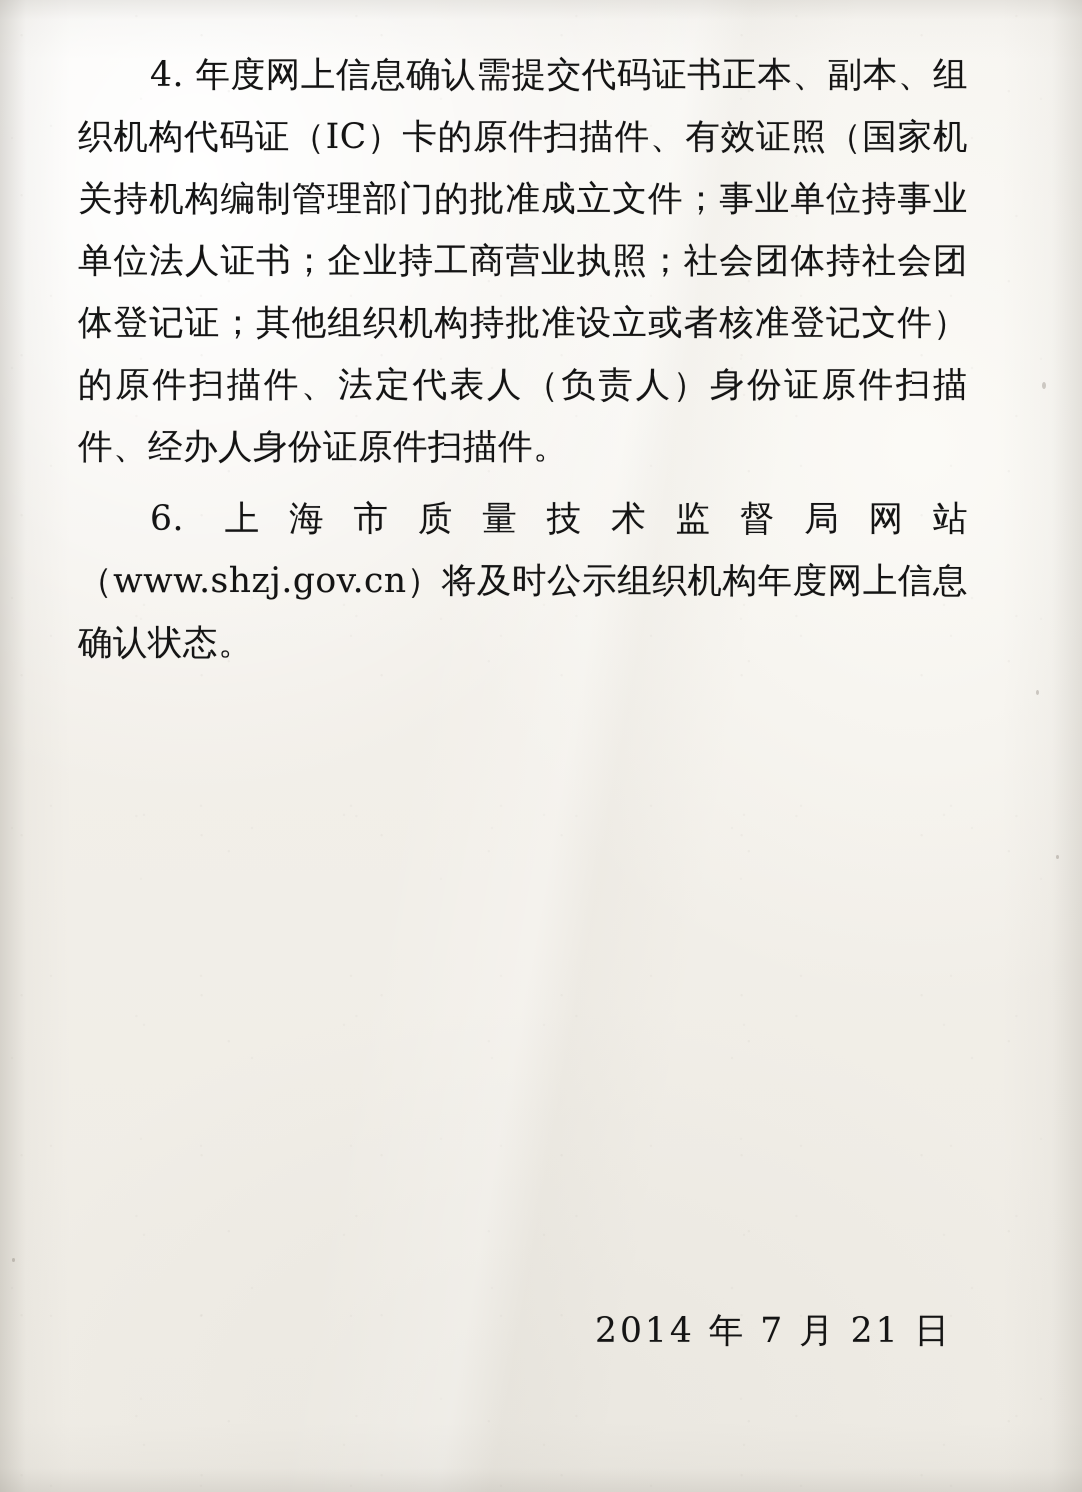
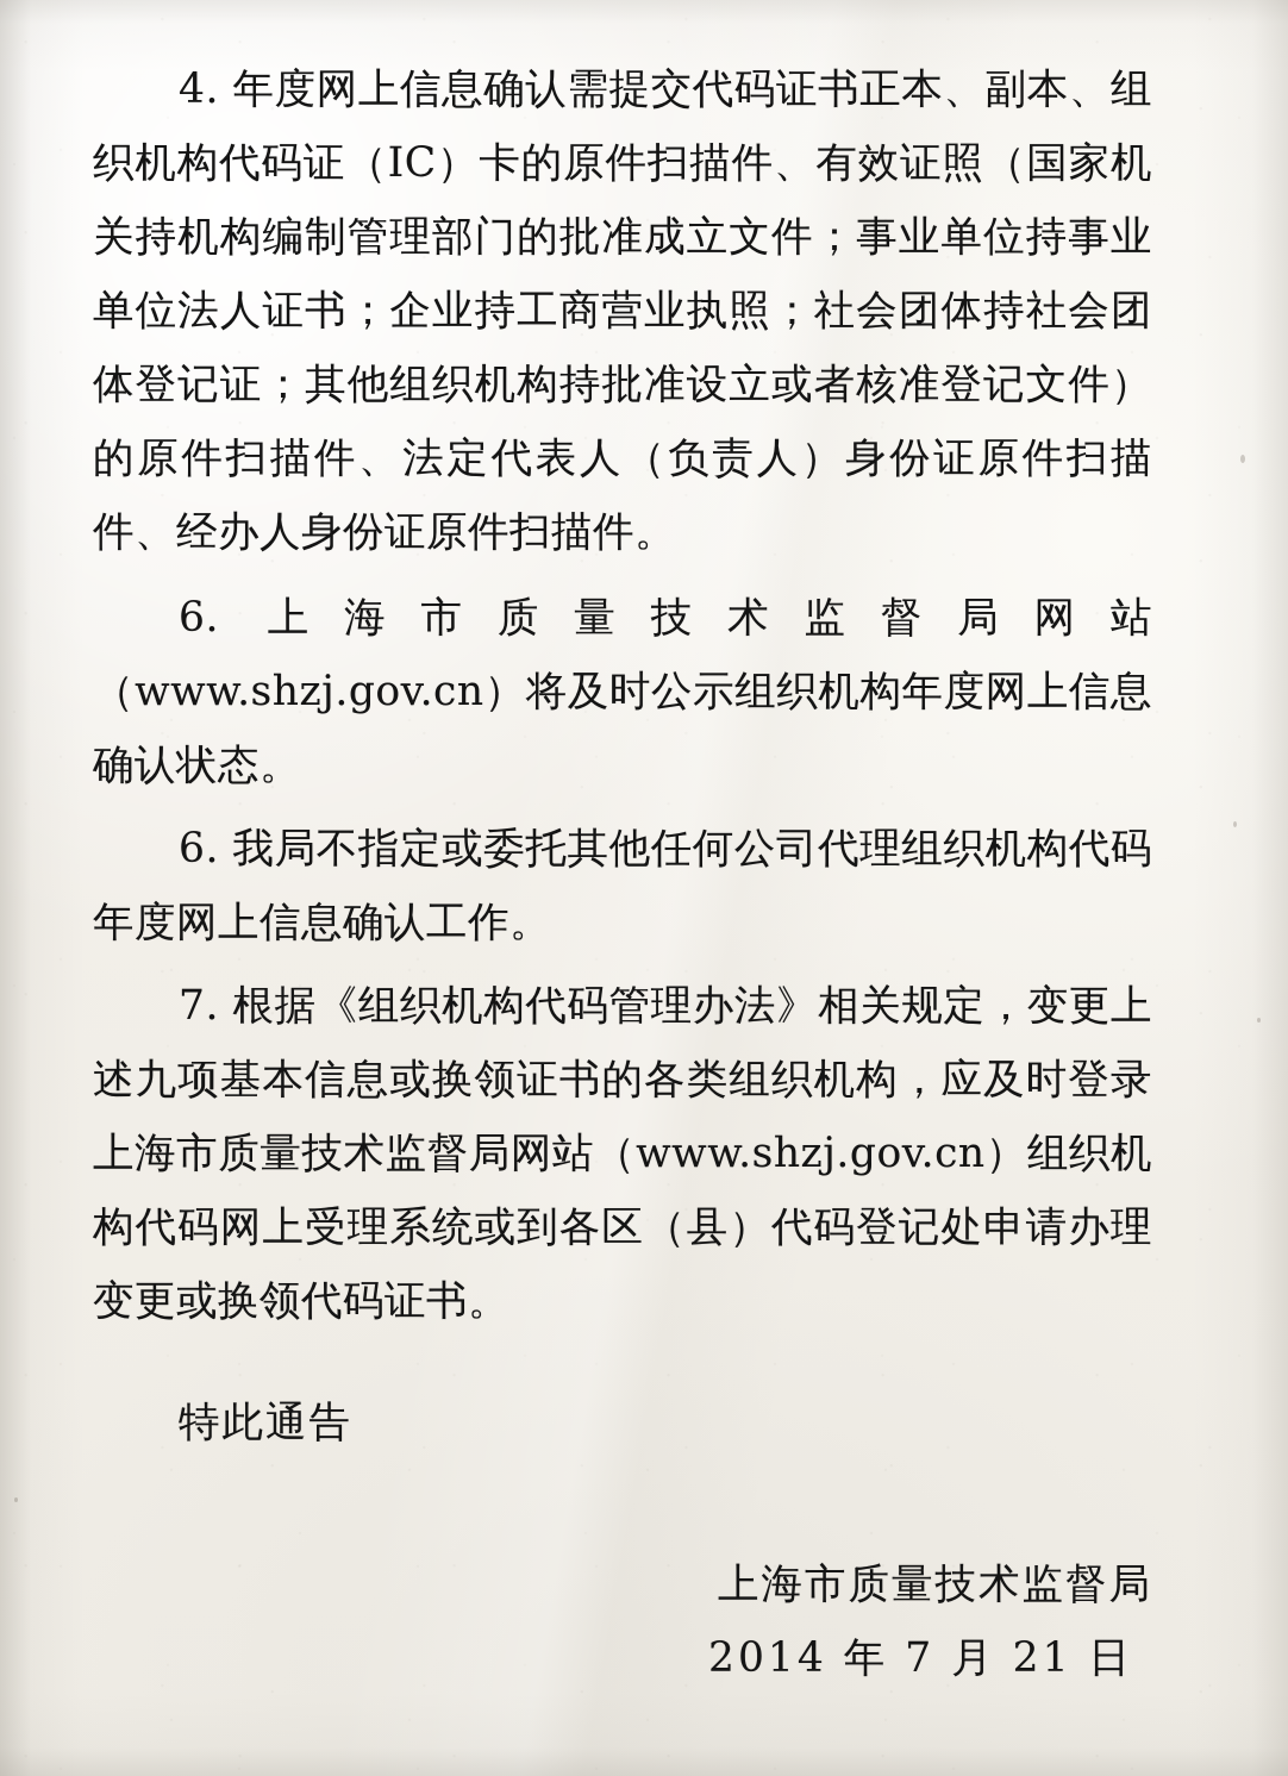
  4. 年度网上信息确认需提交代码证书正本、副本、组织机构代码证（IC）卡的原件扫描件、有效证照（国家机关持机构编制管理部门的批准成立文件；事业单位持事业单位法人证书；企业持工商营业执照；社会团体持社会团体登记证；其他组织机构持批准设立或者核准登记文件）的原件扫描件、法定代表人（负责人）身份证原件扫描件、经办人身份证原件扫描件。
  6. 上海市质量技术监督局网站（www.shzj.gov.cn）将及时公示组织机构年度网上信息确认状态。
+ 6. 我局不指定或委托其他任何公司代理组织机构代码年度网上信息确认工作。
+ 7. 根据《组织机构代码管理办法》相关规定，变更上述九项基本信息或换领证书的各类组织机构，应及时登录上海市质量技术监督局网站（www.shzj.gov.cn）组织机构代码网上受理系统或到各区（县）代码登记处申请办理变更或换领代码证书。
+ 特此通告
+ 上海市质量技术监督局
  2014 年 7 月 21 日
